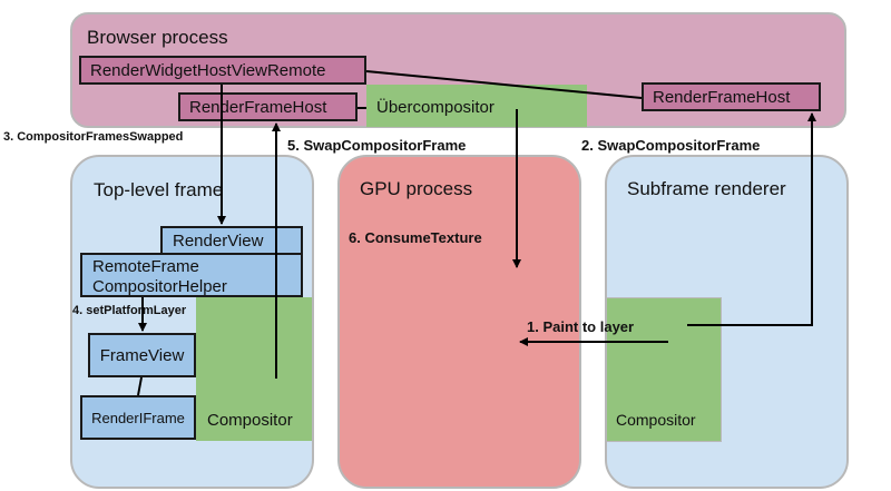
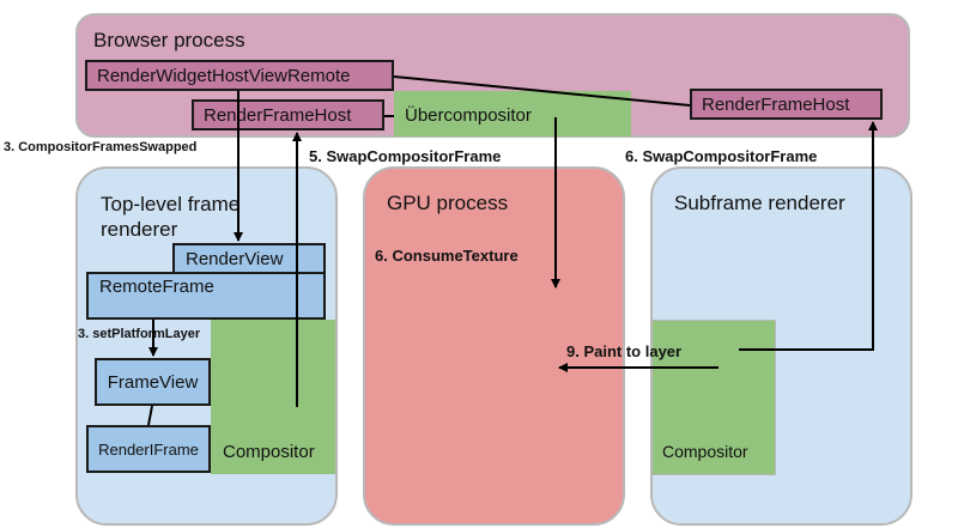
  Browser process
  Übercompositor
  RenderWidgetHostViewRemote
  RenderFrameHost
  RenderFrameHost
  Top-level frame
+ renderer
  Compositor
  RenderView
  RemoteFrame
- CompositorHelper
  FrameView
  RenderIFrame
  GPU process
  Subframe renderer
  Compositor
  3. CompositorFramesSwapped
  5. SwapCompositorFrame
- 2. SwapCompositorFrame
+ 6. SwapCompositorFrame
  6. ConsumeTexture
- 4. setPlatformLayer
+ 3. setPlatformLayer
- 1. Paint to layer
+ 9. Paint to layer
